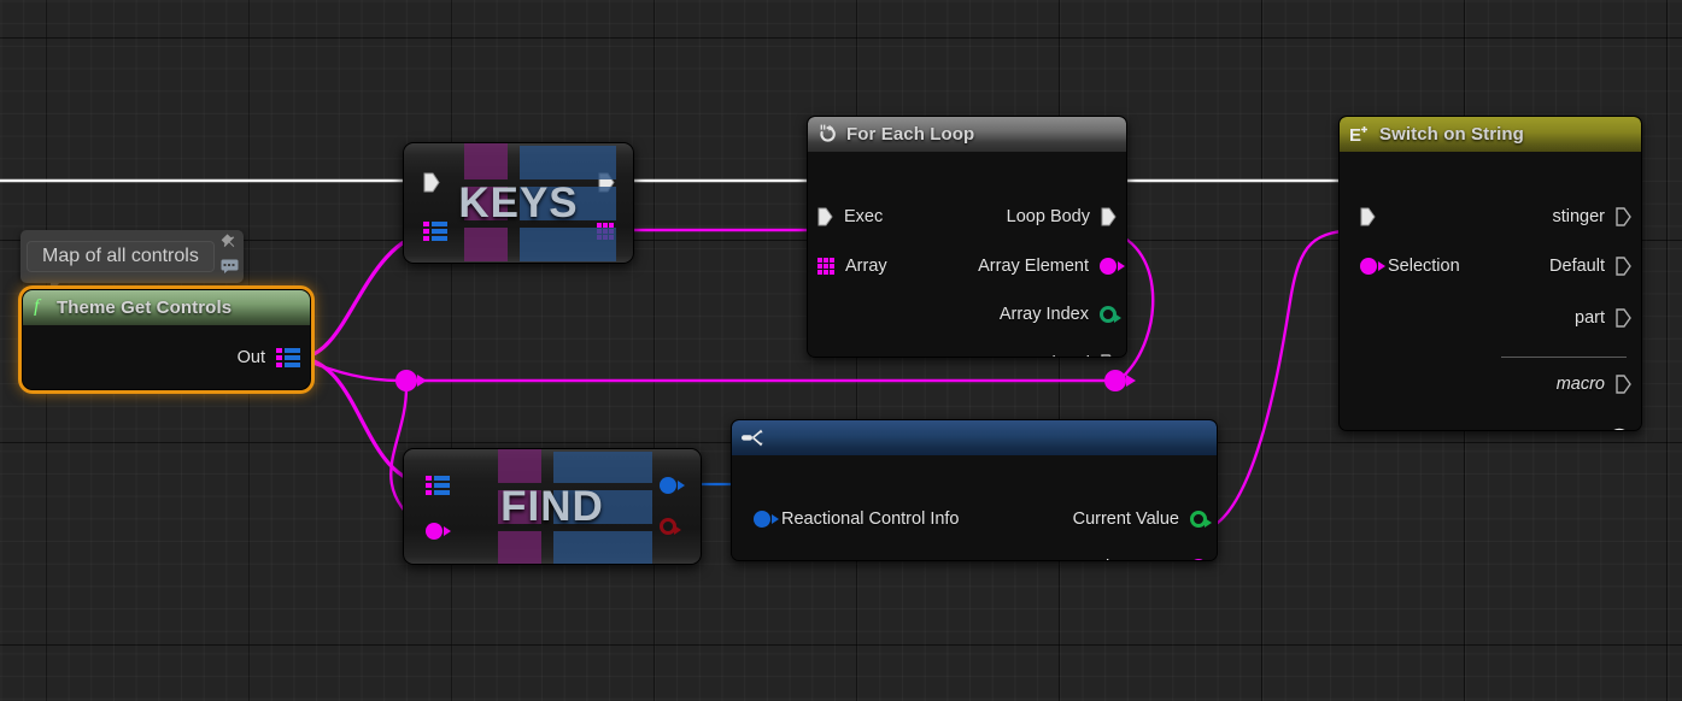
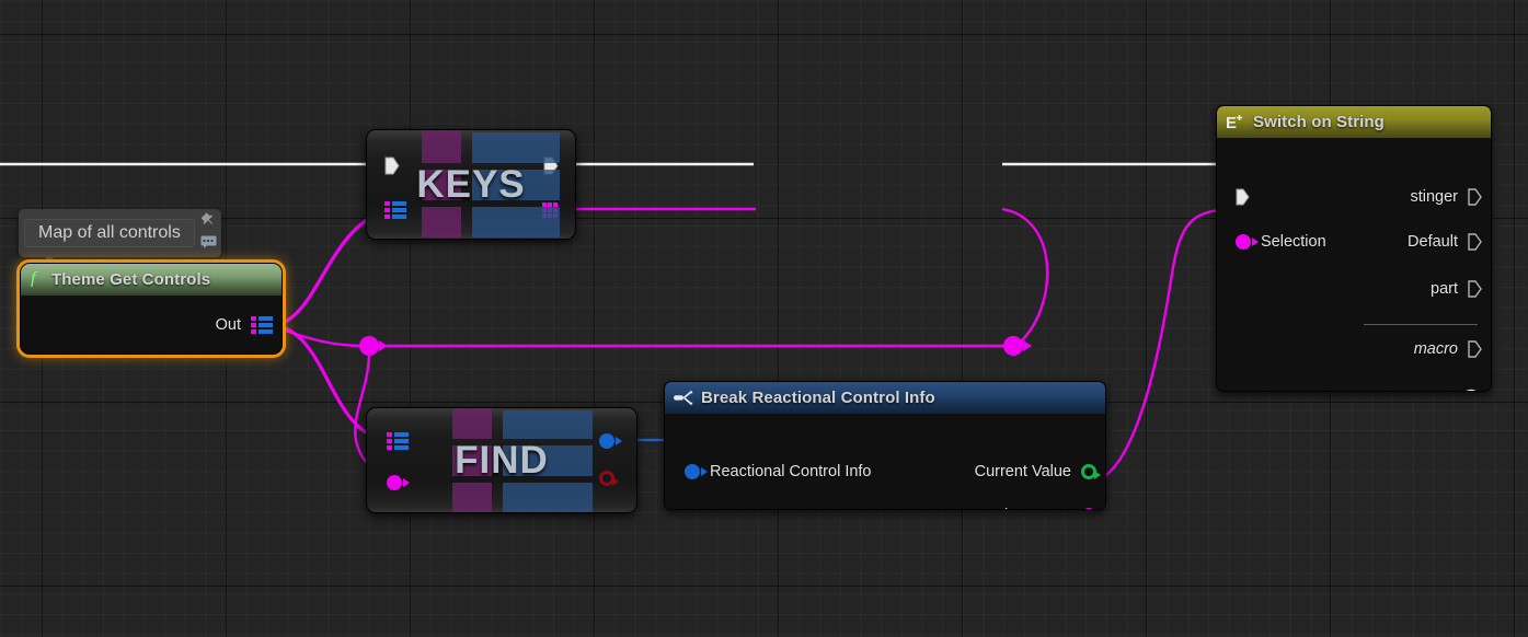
  Map of all controls
  f
  Theme Get Controls
  Out
  KEYS
- For Each Loop
- Exec
- Array
- Loop Body
- Array Element
- Array Index
  E
  Switch on String
  Selection
  stinger
  Default
  part
  macro
  FIND
+ Break Reactional Control Info
  Reactional Control Info
  Current Value
